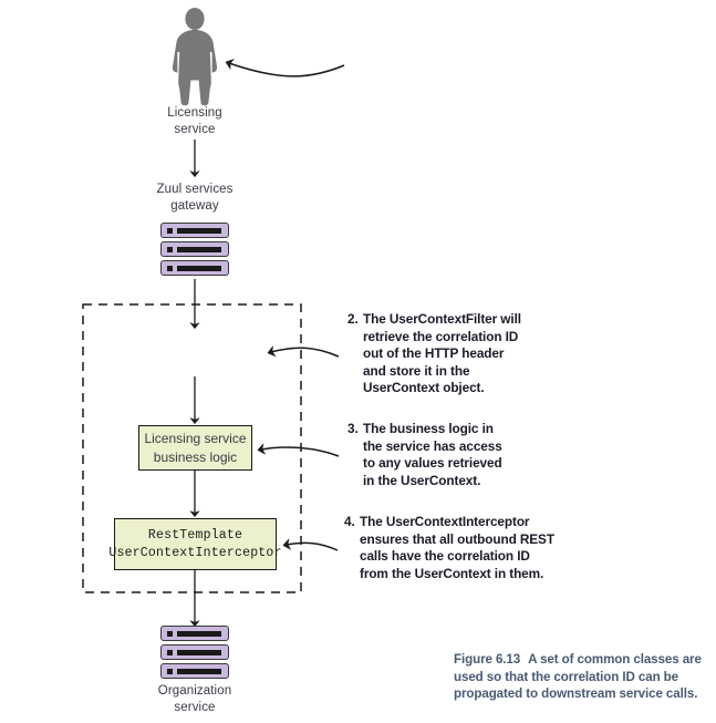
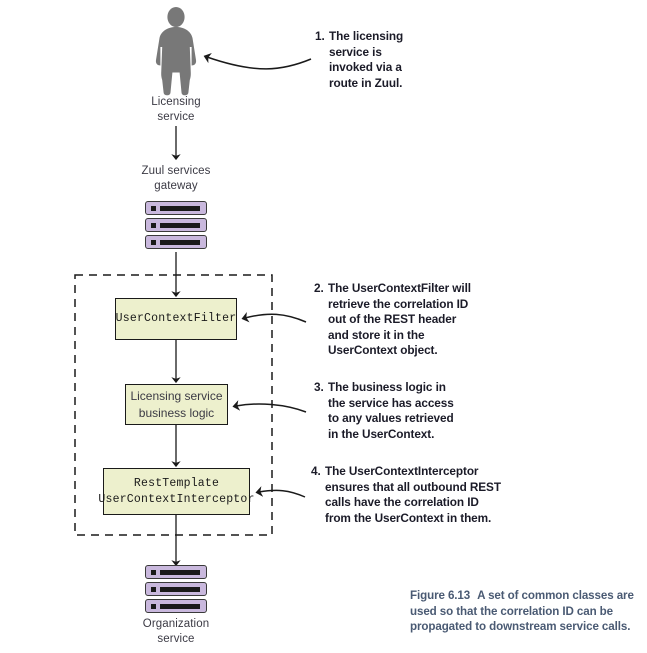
  Licensing
  service
  Zuul services
  gateway
+ UserContextFilter
  Licensing service
  business logic
  RestTemplate
  UserContextInterceptor
  Organization
  service
+ 1.
+ The licensing
+ service is
+ invoked via a
+ route in Zuul.
  2.
  The UserContextFilter will
  retrieve the correlation ID
- out of the HTTP header
+ out of the REST header
  and store it in the
  UserContext object.
  3.
  The business logic in
  the service has access
  to any values retrieved
  in the UserContext.
  4.
  The UserContextInterceptor
  ensures that all outbound REST
  calls have the correlation ID
  from the UserContext in them.
  Figure 6.13 A set of common classes are used so that the correlation ID can be propagated to downstream service calls.
